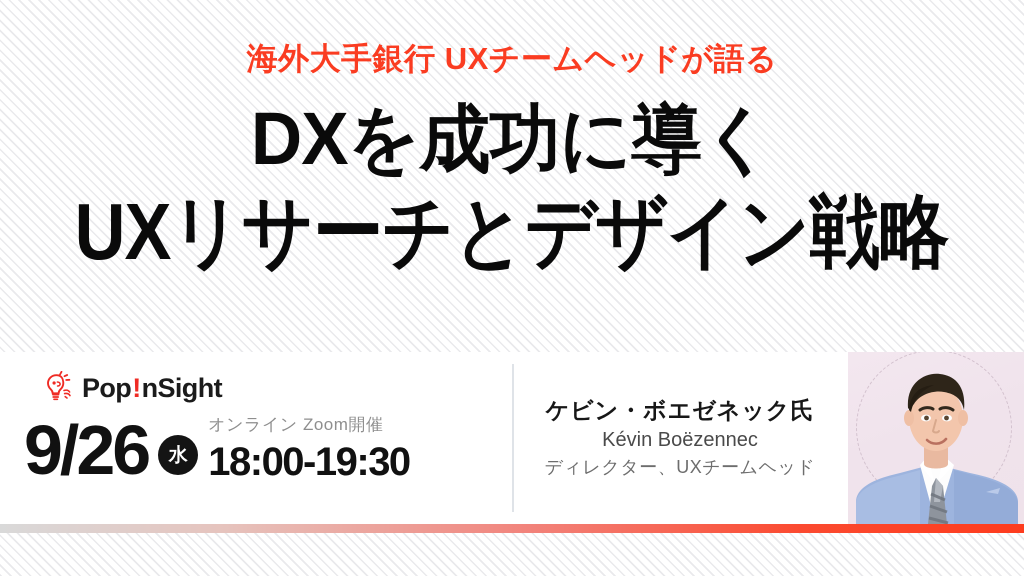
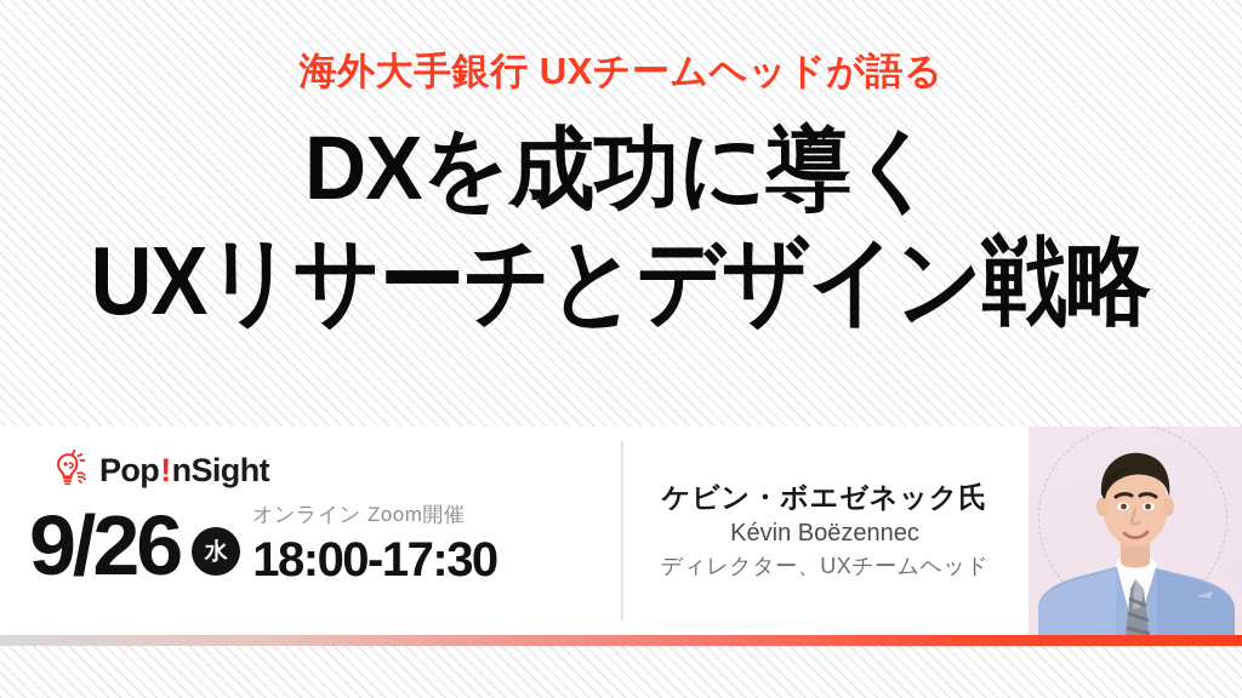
  海外大手銀行 UXチームヘッドが語る
  DXを成功に導く
  UXリサーチとデザイン戦略
  Pop
  !
  nSight
  9/26
  水
  オンライン Zoom開催
- 18:00-19:30
+ 18:00-17:30
  ケビン・ボエゼネック氏
  Kévin Boëzennec
  ディレクター、UXチームヘッド
